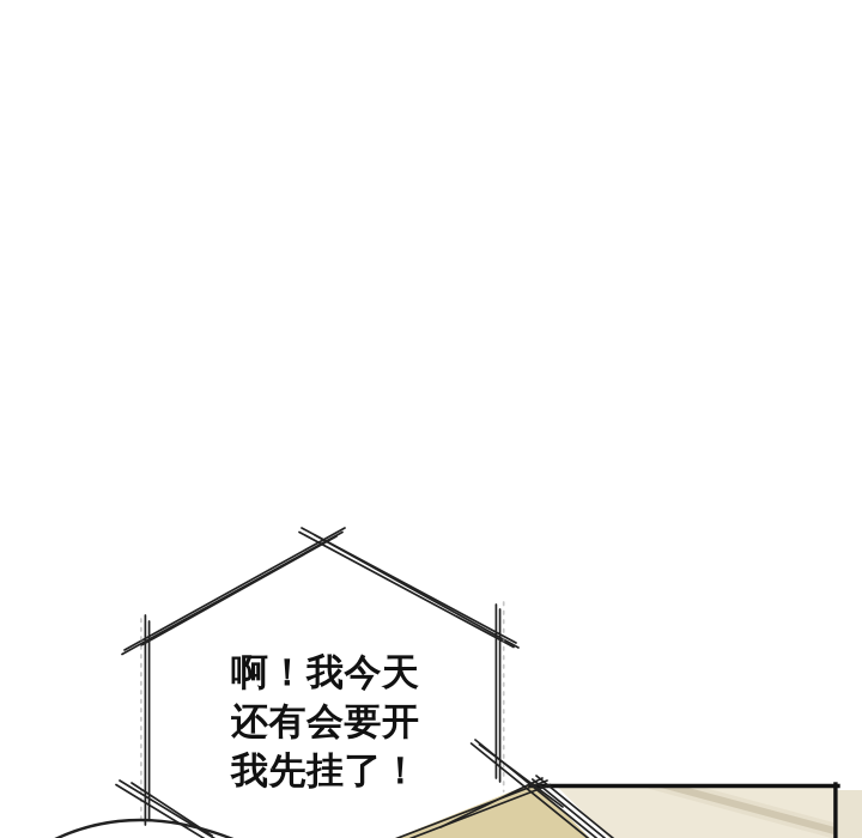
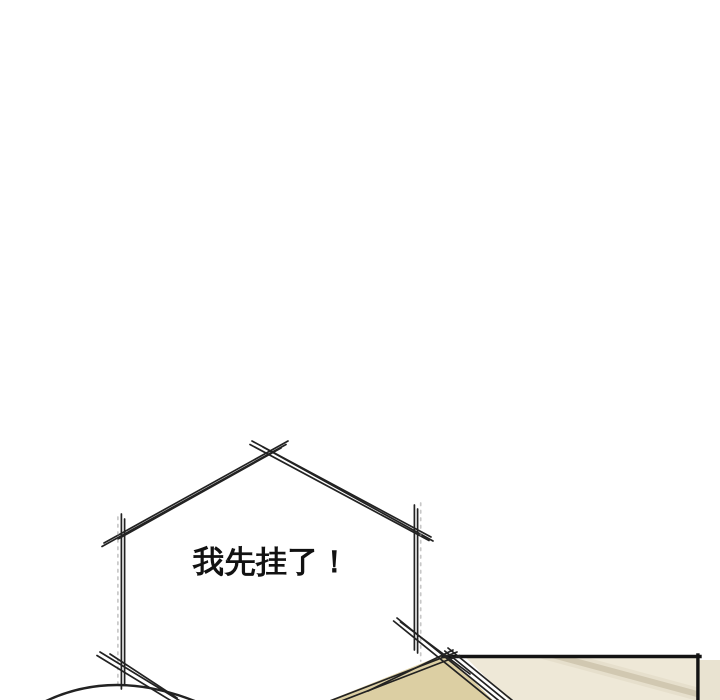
- 啊！我今天
- 还有会要开
  我先挂了！
